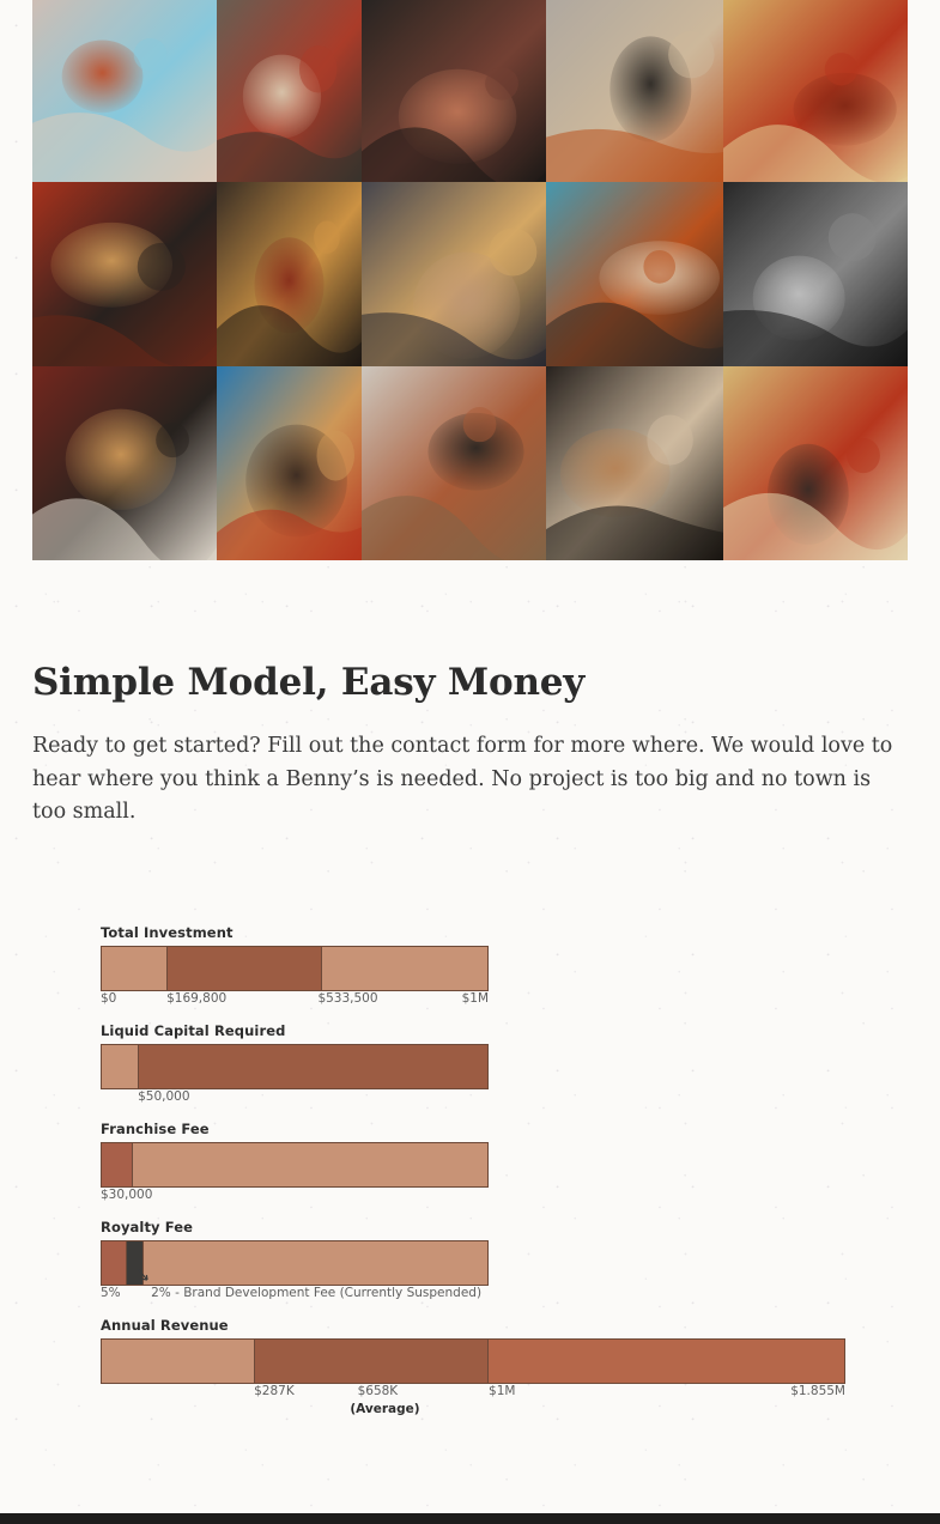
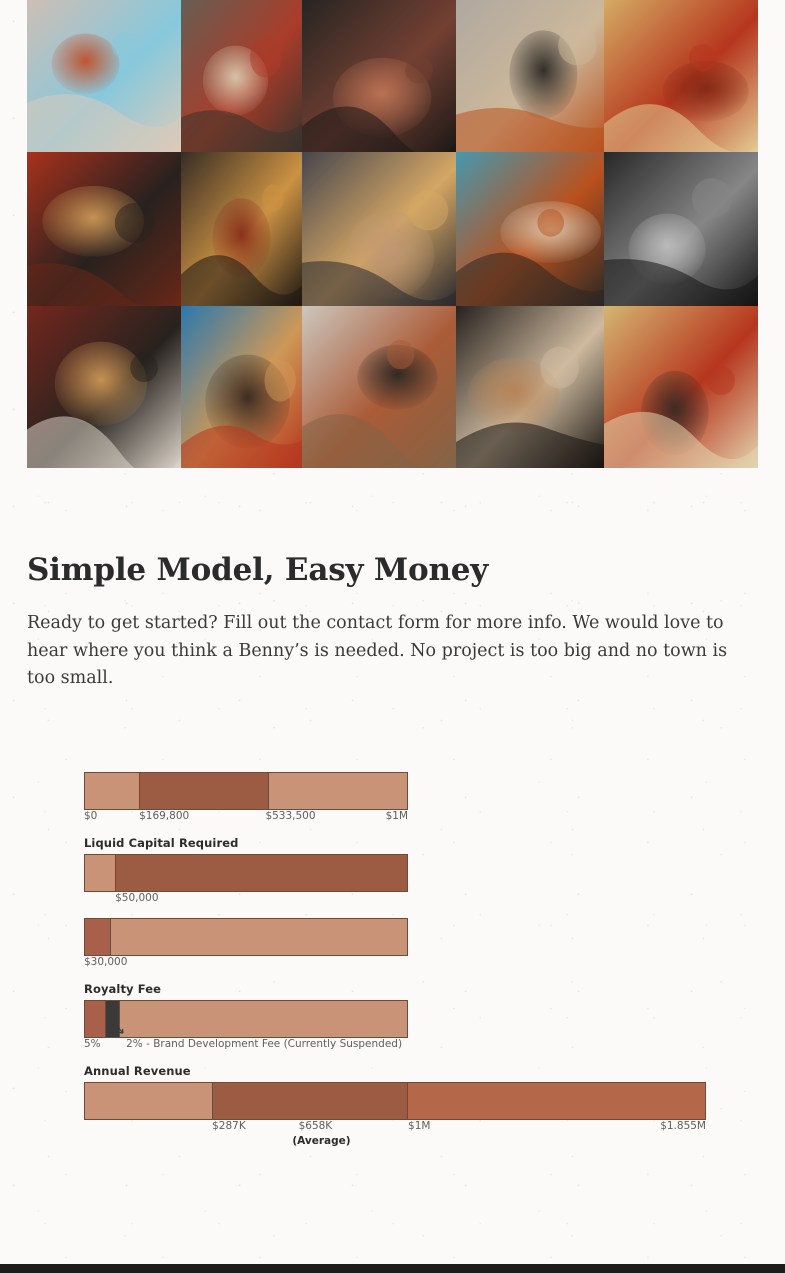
  Simple Model, Easy Money
- Ready to get started? Fill out the contact form for more where. We would love to hear where you think a Benny’s is needed. No project is too big and no town is too small.
+ Ready to get started? Fill out the contact form for more info. We would love to hear where you think a Benny’s is needed. No project is too big and no town is too small.
- Total Investment
  $0
  $169,800
  $533,500
  $1M
  Liquid Capital Required
  $50,000
- Franchise Fee
  $30,000
  Royalty Fee
  5%
  2% - Brand Development Fee (Currently Suspended)
  Annual Revenue
  $287K
  $658K
  $1M
  $1.855M
  (Average)
